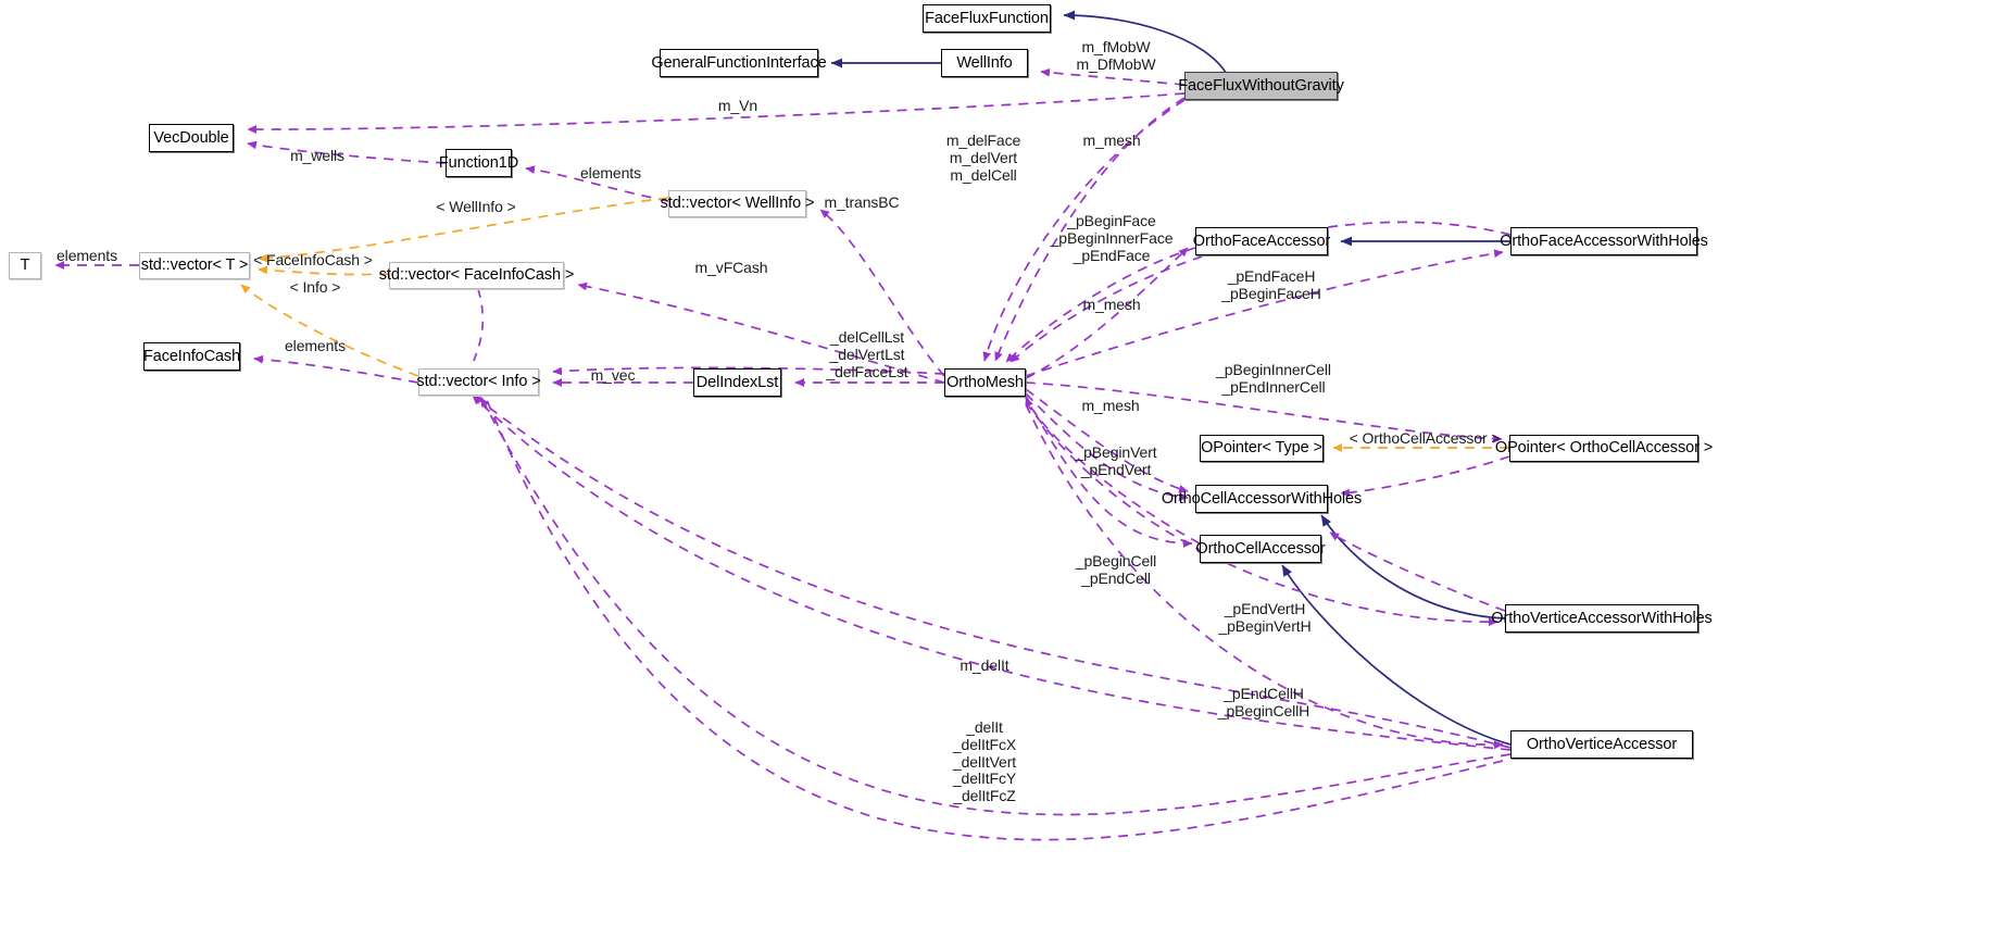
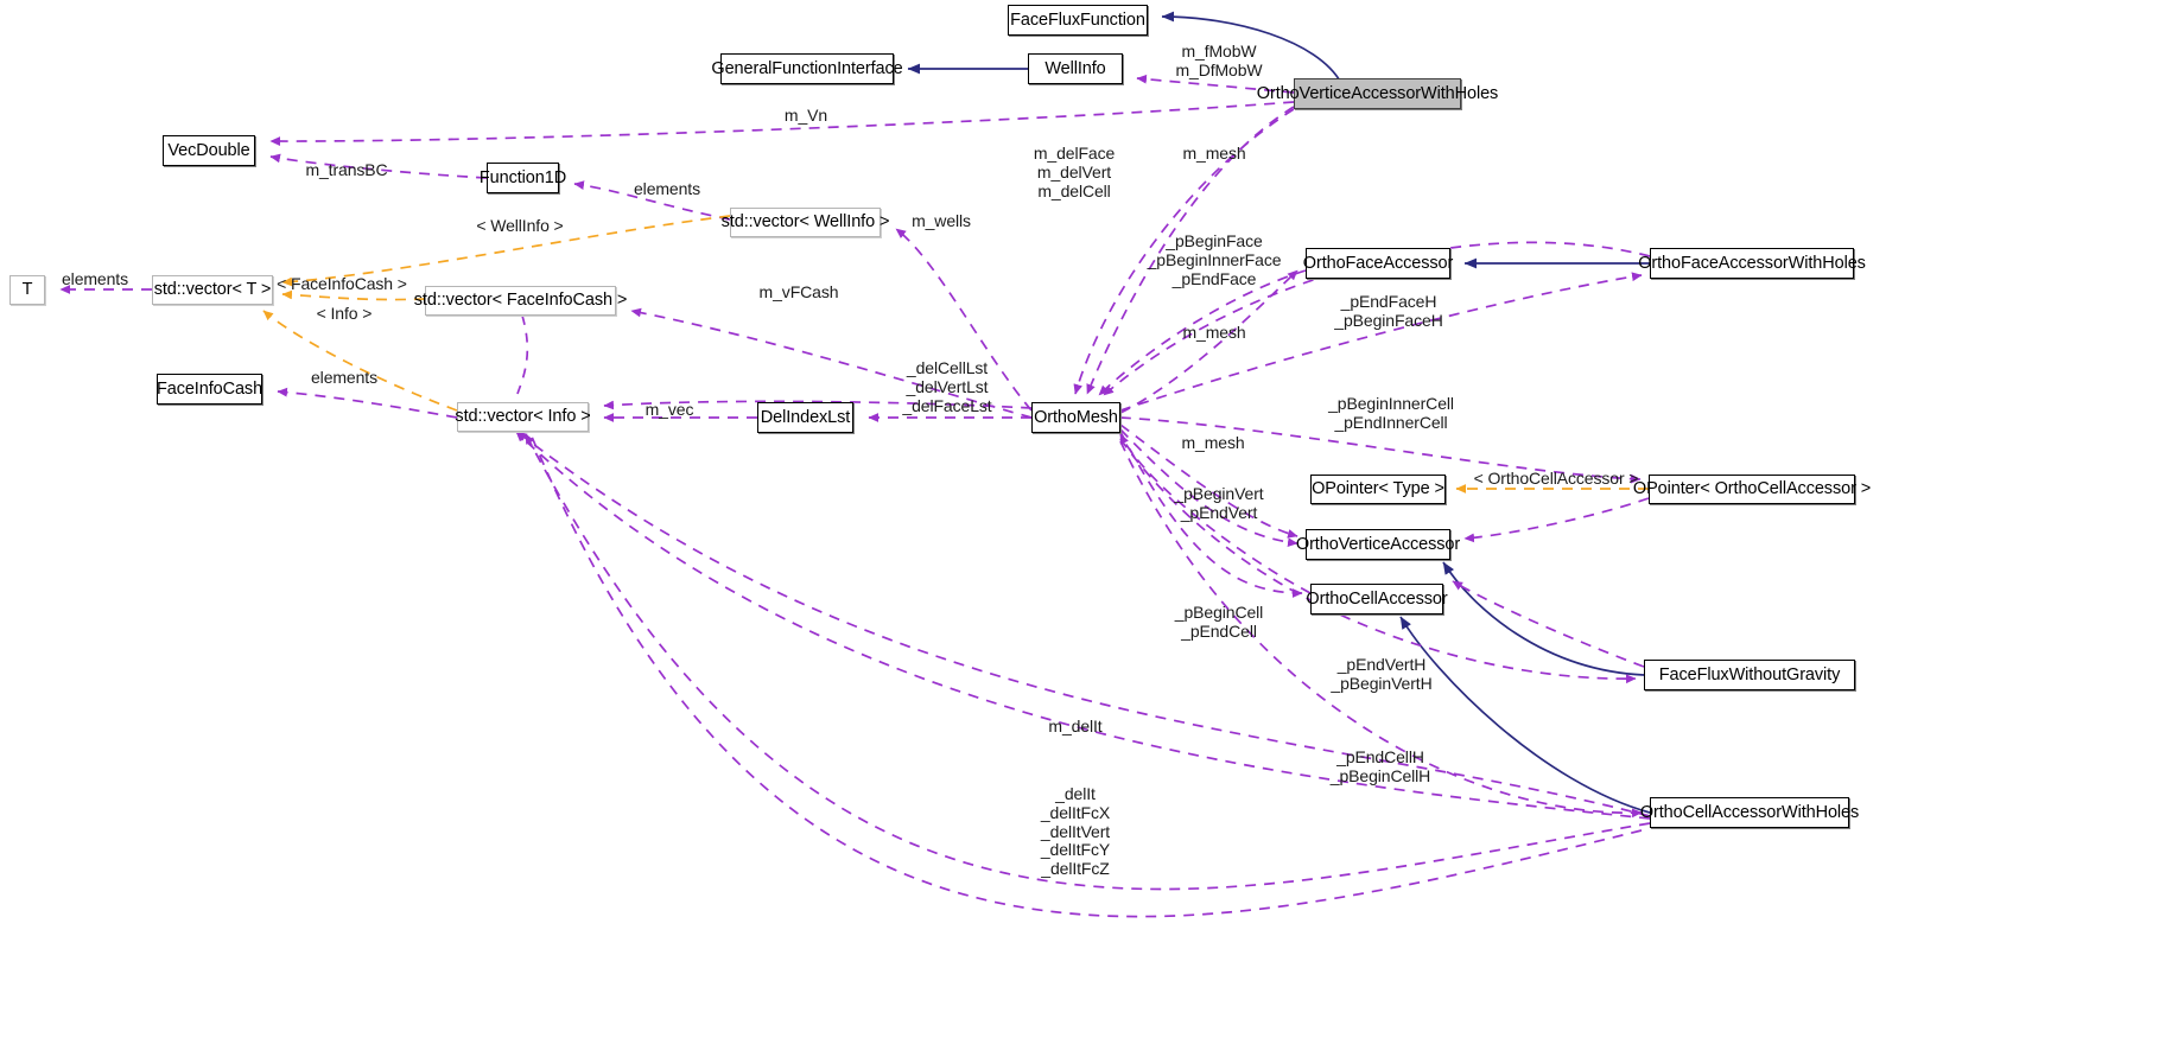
  FaceFluxFunction
  GeneralFunctionInterface
  WellInfo
- FaceFluxWithoutGravity
+ OrthoVerticeAccessorWithHoles
  VecDouble
  Function1D
  std::vector< WellInfo >
  OrthoFaceAccessor
  OrthoFaceAccessorWithHoles
  T
  std::vector< T >
  std::vector< FaceInfoCash >
  FaceInfoCash
  std::vector< Info >
  DelIndexLst
  OrthoMesh
  OPointer< Type >
  OPointer< OrthoCellAccessor >
- OrthoCellAccessorWithHoles
+ OrthoVerticeAccessor
  OrthoCellAccessor
- OrthoVerticeAccessorWithHoles
+ FaceFluxWithoutGravity
- OrthoVerticeAccessor
+ OrthoCellAccessorWithHoles
  m_fMobW
  m_DfMobW
  m_Vn
- m_wells
+ m_transBC
  m_delFace
  m_delVert
  m_delCell
  m_mesh
  elements
- m_transBC
+ m_wells
  < WellInfo >
  _pBeginFace
  _pBeginInnerFace
  _pEndFace
  m_vFCash
  elements
  < FaceInfoCash >
  < Info >
  _pEndFaceH
  _pBeginFaceH
  m_mesh
  elements
  _delCellLst
  _delVertLst
  _delFaceLst
  m_vec
  _pBeginInnerCell
  _pEndInnerCell
  m_mesh
  < OrthoCellAccessor >
  _pBeginVert
  _pEndVert
  _pBeginCell
  _pEndCell
  _pEndVertH
  _pBeginVertH
  m_delIt
  _pEndCellH
  _pBeginCellH
  _delIt
  _delItFcX
  _delItVert
  _delItFcY
  _delItFcZ
